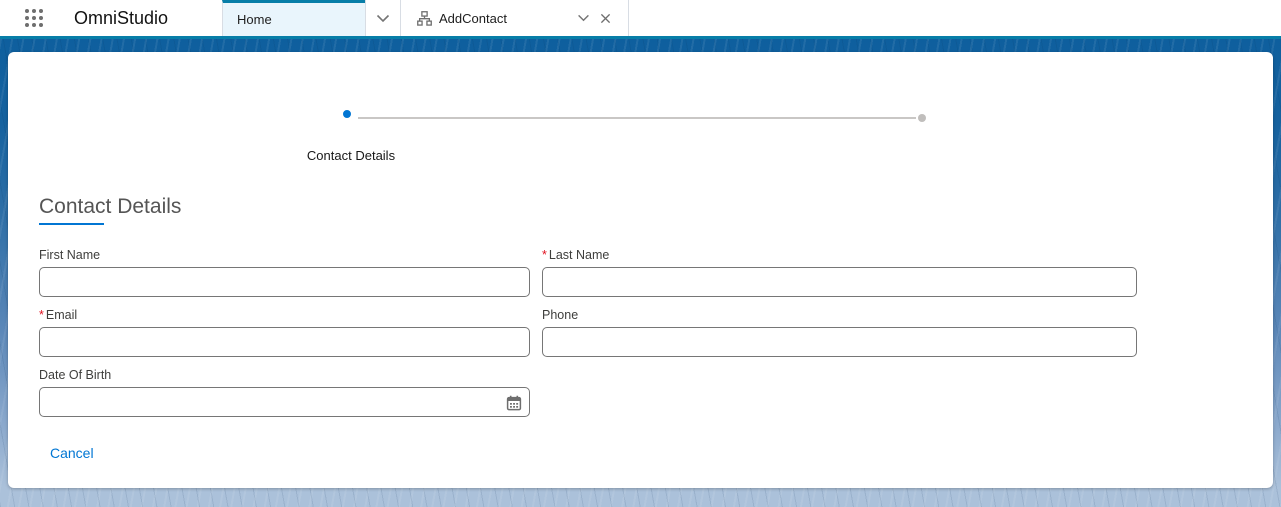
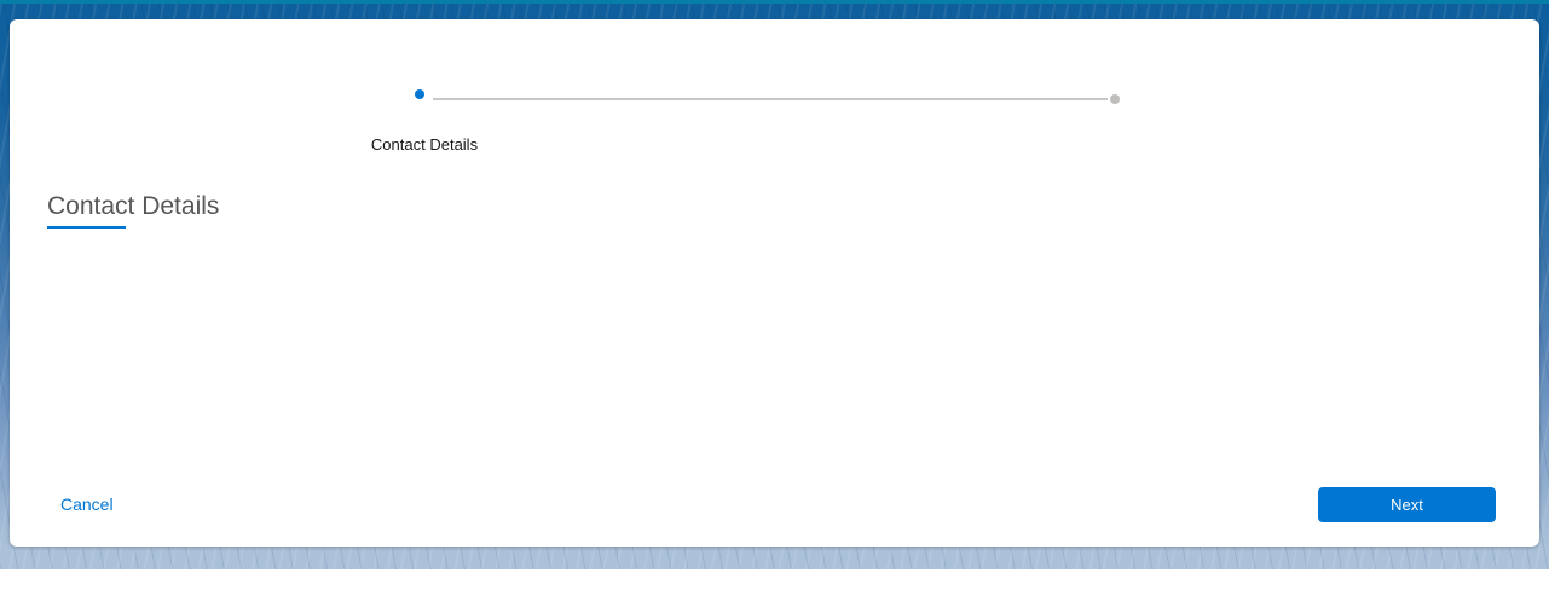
- OmniStudio
- Home
- AddContact
  Contact Details
  Contact Details
- First Name
- * Last Name
- * Email
- Phone
- Date Of Birth
  Cancel
+ Next
